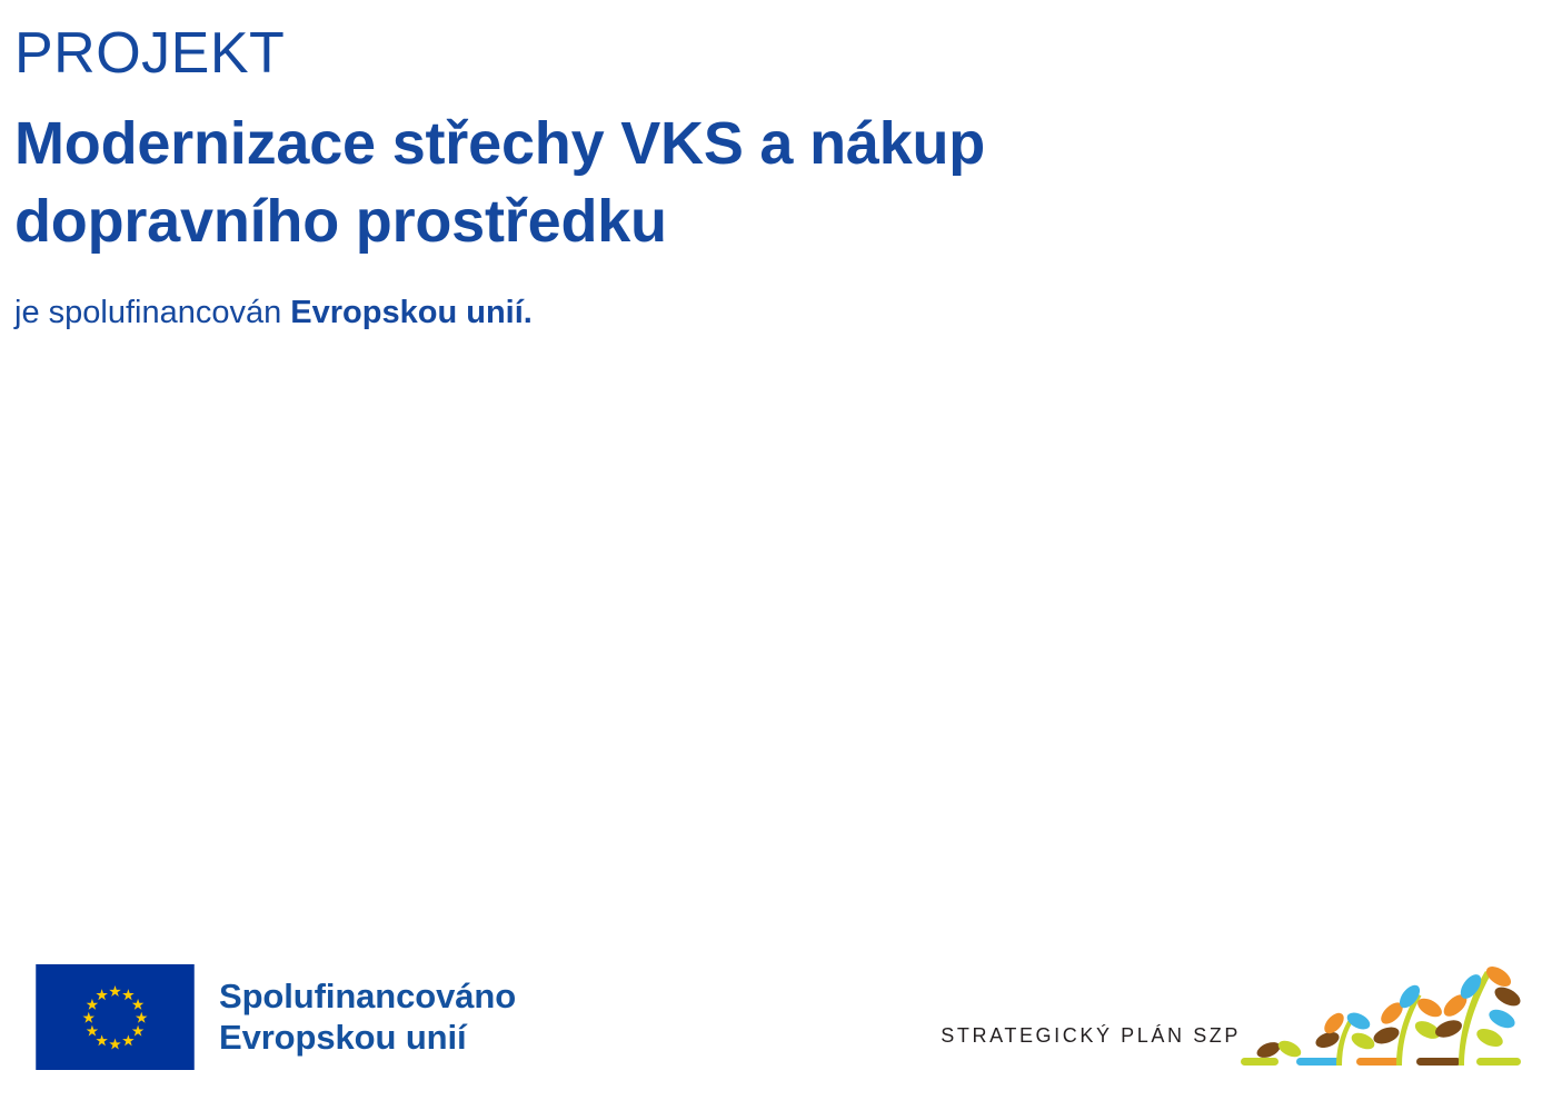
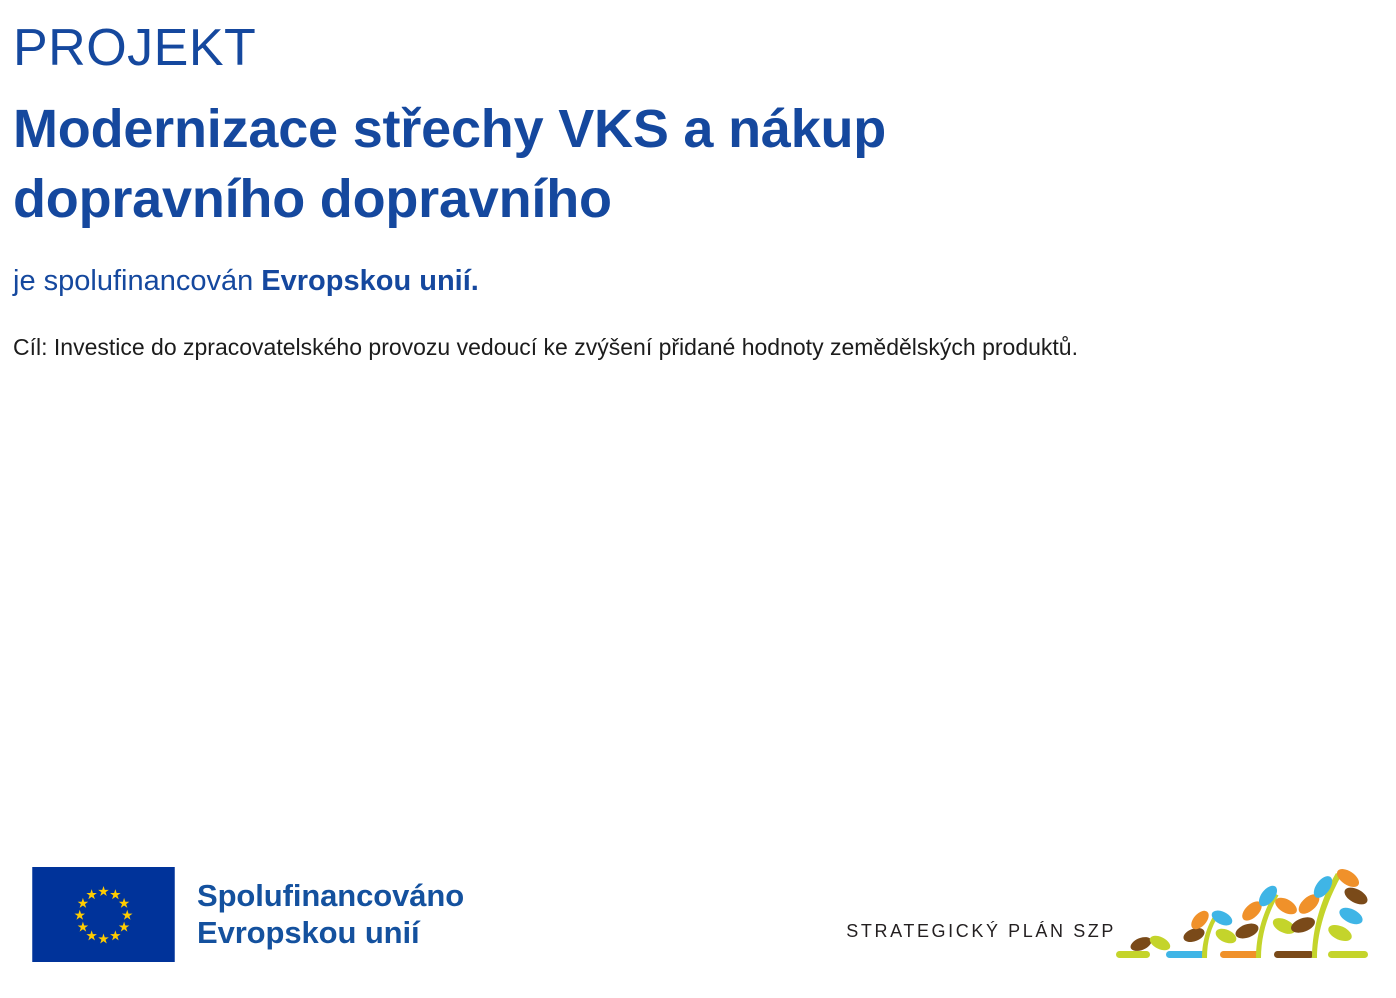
  PROJEKT
- Modernizace střechy VKS a nákup dopravního prostředku
+ Modernizace střechy VKS a nákup dopravního dopravního
  je spolufinancován Evropskou unií.
+ Cíl: Investice do zpracovatelského provozu vedoucí ke zvýšení přidané hodnoty zemědělských produktů.
  Spolufinancováno
  Evropskou unií
  STRATEGICKÝ PLÁN SZP
